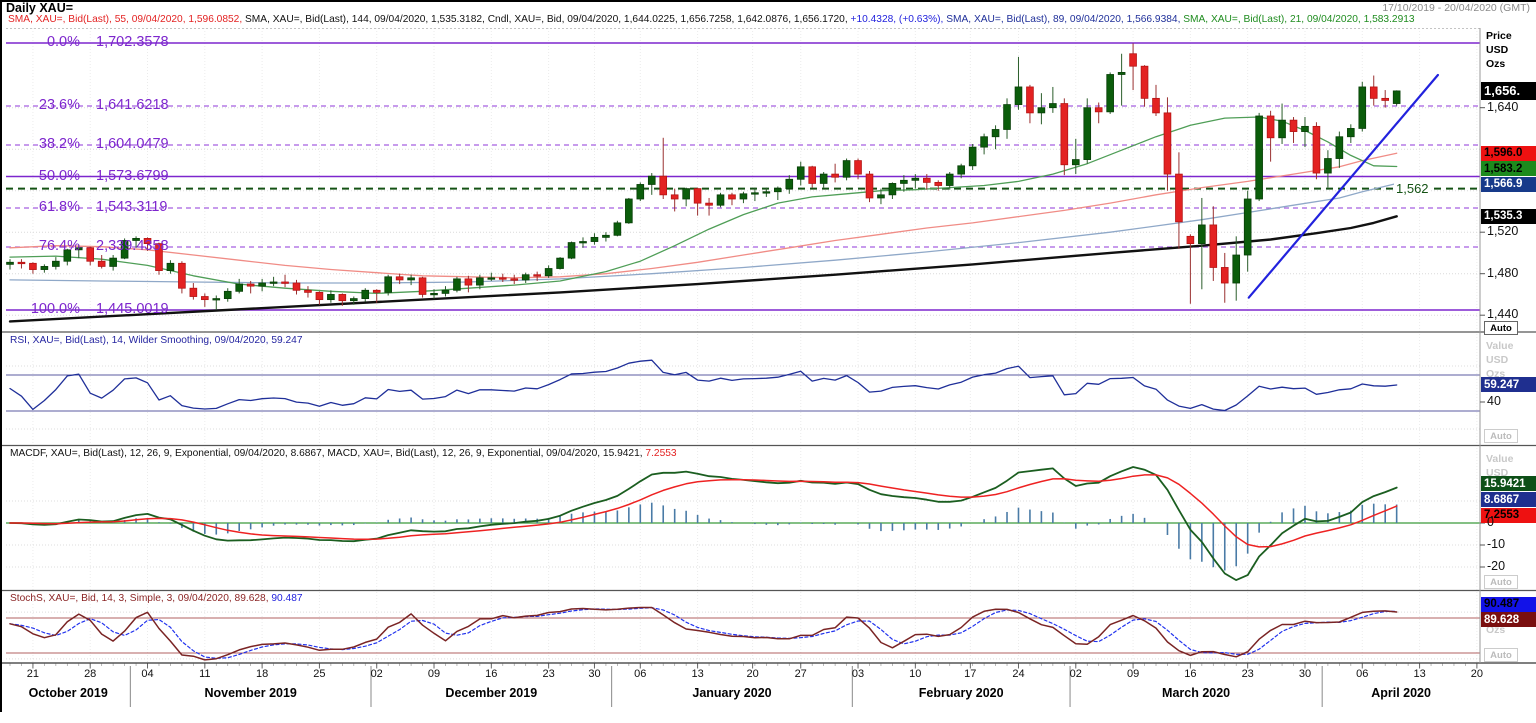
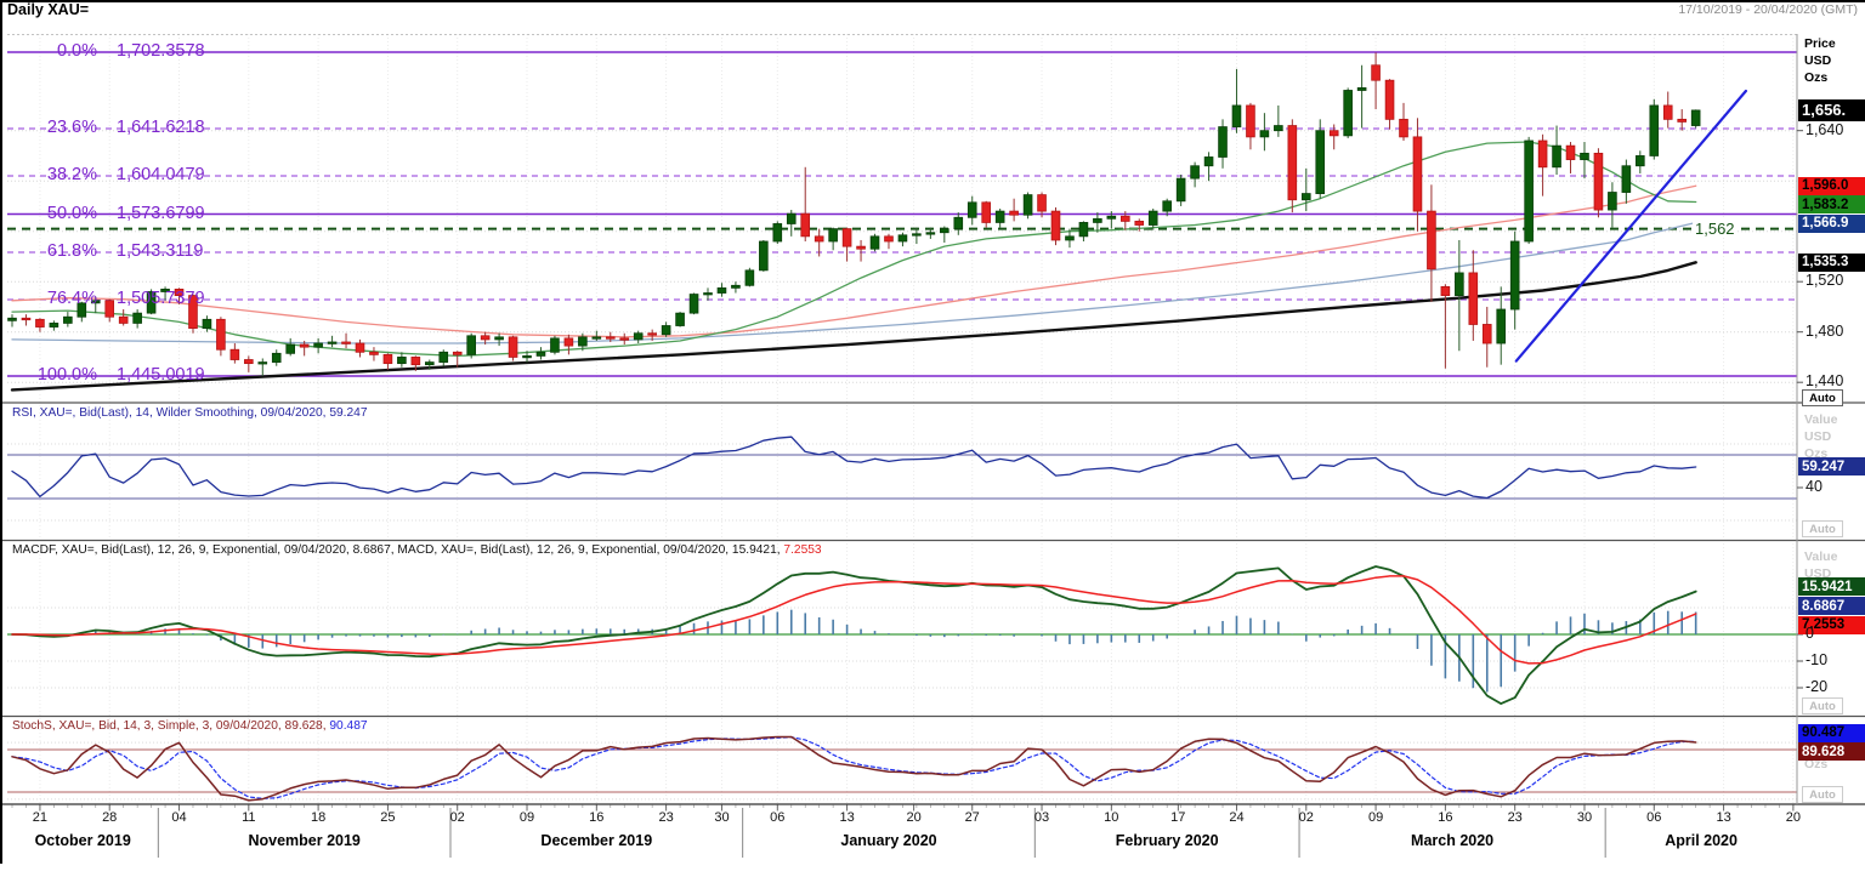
  Daily XAU=
  17/10/2019 - 20/04/2020 (GMT)
- SMA, XAU=, Bid(Last), 55, 09/04/2020, 1,596.0852, SMA, XAU=, Bid(Last), 144, 09/04/2020, 1,535.3182, Cndl, XAU=, Bid, 09/04/2020, 1,644.0225, 1,656.7258, 1,642.0876, 1,656.1720, +10.4328, (+0.63%), SMA, XAU=, Bid(Last), 89, 09/04/2020, 1,566.9384, SMA, XAU=, Bid(Last), 21, 09/04/2020, 1,583.2913
  0.0%
  1,702.3578
  23.6%
  1,641.6218
  38.2%
  1,604.0479
  50.0%
  1,573.6799
  61.8%
  1,543.3119
  76.4%
- 2,339.4358
+ 1,505.7379
  100.0%
  1,445.0019
  1,562
  RSI, XAU=, Bid(Last), 14, Wilder Smoothing, 09/04/2020, 59.247
  MACDF, XAU=, Bid(Last), 12, 26, 9, Exponential, 09/04/2020, 8.6867, MACD, XAU=, Bid(Last), 12, 26, 9, Exponential, 09/04/2020, 15.9421, 7.2553
  StochS, XAU=, Bid, 14, 3, Simple, 3, 09/04/2020, 89.628, 90.487
  Price
  USD
  Ozs
  Value
  USD
  Ozs
  Value
  USD
  Ozs
  1,656.
  1,596.0
  1,583.2
  1,566.9
  1,535.3
  59.247
  15.9421
  8.6867
  7.2553
  90.487
  89.628
  1,640
  1,520
  1,480
  1,440
  40
  0
  -10
  -20
  Auto
  Auto
  Auto
  Auto
  21
  28
  04
  11
  18
  25
  02
  09
  16
  23
  30
  06
  13
  20
  27
  03
  10
  17
  24
  02
  09
  16
  23
  30
  06
  13
  20
  October 2019
  November 2019
  December 2019
  January 2020
  February 2020
  March 2020
  April 2020
